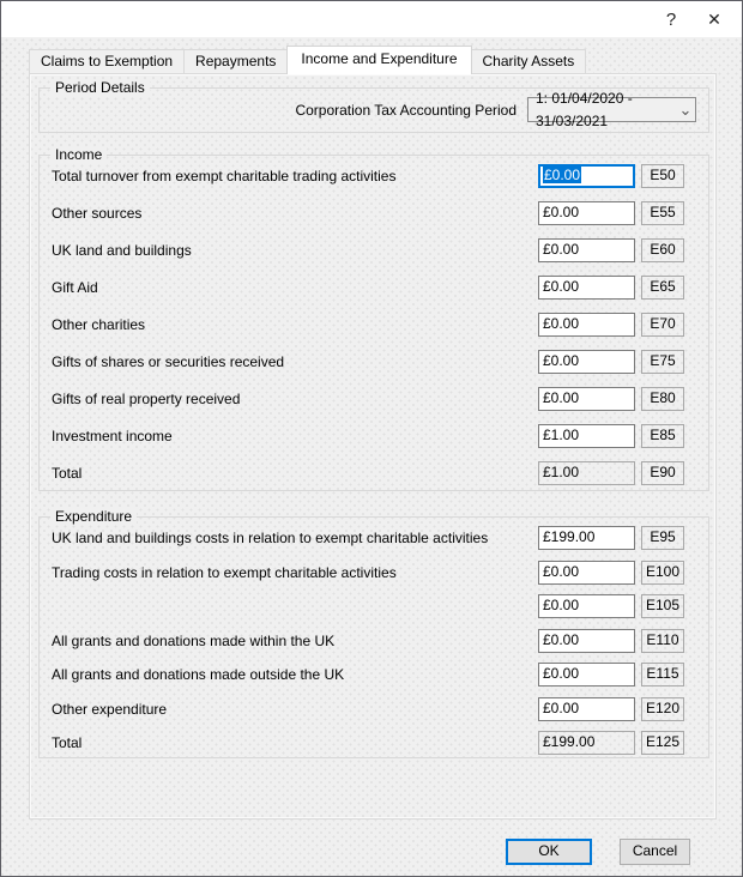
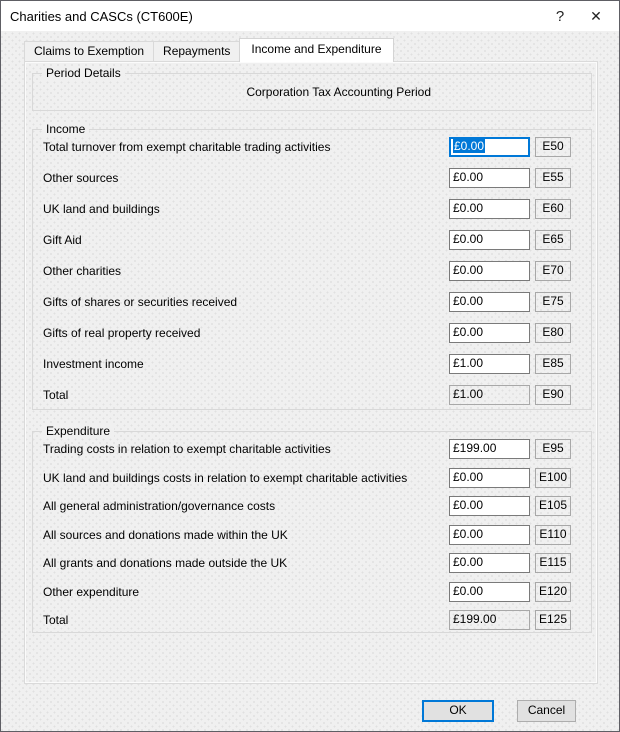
+ Charities and CASCs (CT600E)
  ?
  ✕
  Claims to Exemption
  Repayments
  Income and Expenditure
- Charity Assets
  Period Details
  Corporation Tax Accounting Period
- 1: 01/04/2020 - 31/03/2021
- ⌄
  Income
  Total turnover from exempt charitable trading activities
  £0.00
  E50
  Other sources
  £0.00
  E55
  UK land and buildings
  £0.00
  E60
  Gift Aid
  £0.00
  E65
  Other charities
  £0.00
  E70
  Gifts of shares or securities received
  £0.00
  E75
  Gifts of real property received
  £0.00
  E80
  Investment income
  £1.00
  E85
  Total
  £1.00
  E90
  Expenditure
- UK land and buildings costs in relation to exempt charitable activities
+ Trading costs in relation to exempt charitable activities
  £199.00
  E95
- Trading costs in relation to exempt charitable activities
+ UK land and buildings costs in relation to exempt charitable activities
  £0.00
  E100
+ All general administration/governance costs
  £0.00
  E105
- All grants and donations made within the UK
+ All sources and donations made within the UK
  £0.00
  E110
  All grants and donations made outside the UK
  £0.00
  E115
  Other expenditure
  £0.00
  E120
  Total
  £199.00
  E125
  OK
  Cancel
